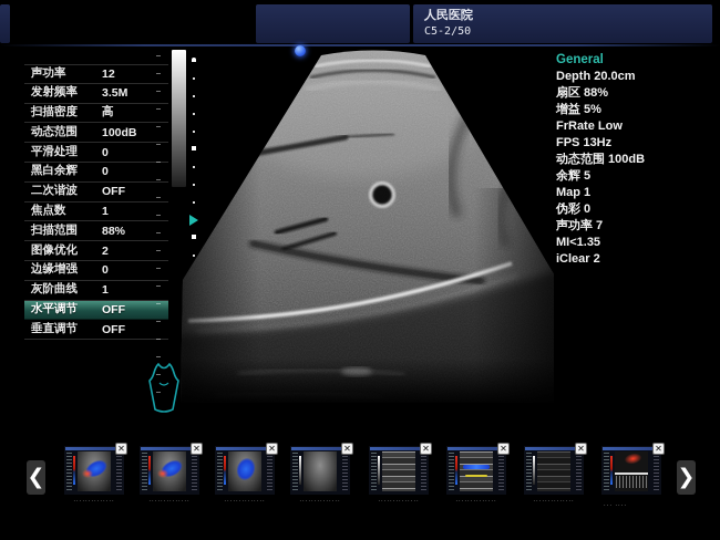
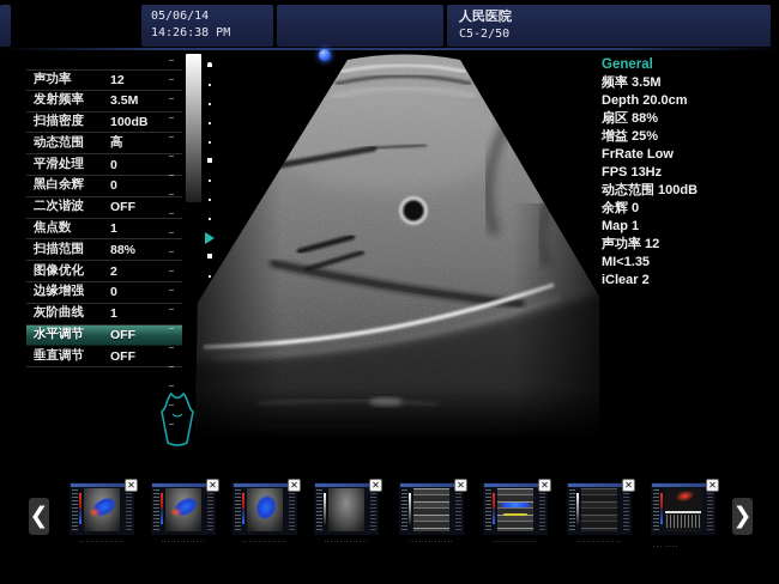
+ 05/06/14
+ 14:26:38 PM
  人民医院
  C5-2/50
  声功率
  12
  发射频率
  3.5M
  扫描密度
- 高
+ 100dB
  动态范围
- 100dB
+ 高
  平滑处理
  0
  黑白余辉
  0
  二次谐波
  OFF
  焦点数
  1
  扫描范围
  88%
  图像优化
  2
  边缘增强
  0
  灰阶曲线
  1
  水平调节
  OFF
  垂直调节
  OFF
  General
+ 频率 3.5M
  Depth 20.0cm
  扇区 88%
- 增益 5%
+ 增益 25%
  FrRate Low
  FPS 13Hz
  动态范围 100dB
- 余辉 5
+ 余辉 0
  Map 1
- 伪彩 0
- 声功率 7
+ 声功率 12
  MI<1.35
  iClear 2
  ❮
  ✕
  ✕
  ✕
  ✕
  ✕
  ✕
  ✕
  ✕
  ❯
